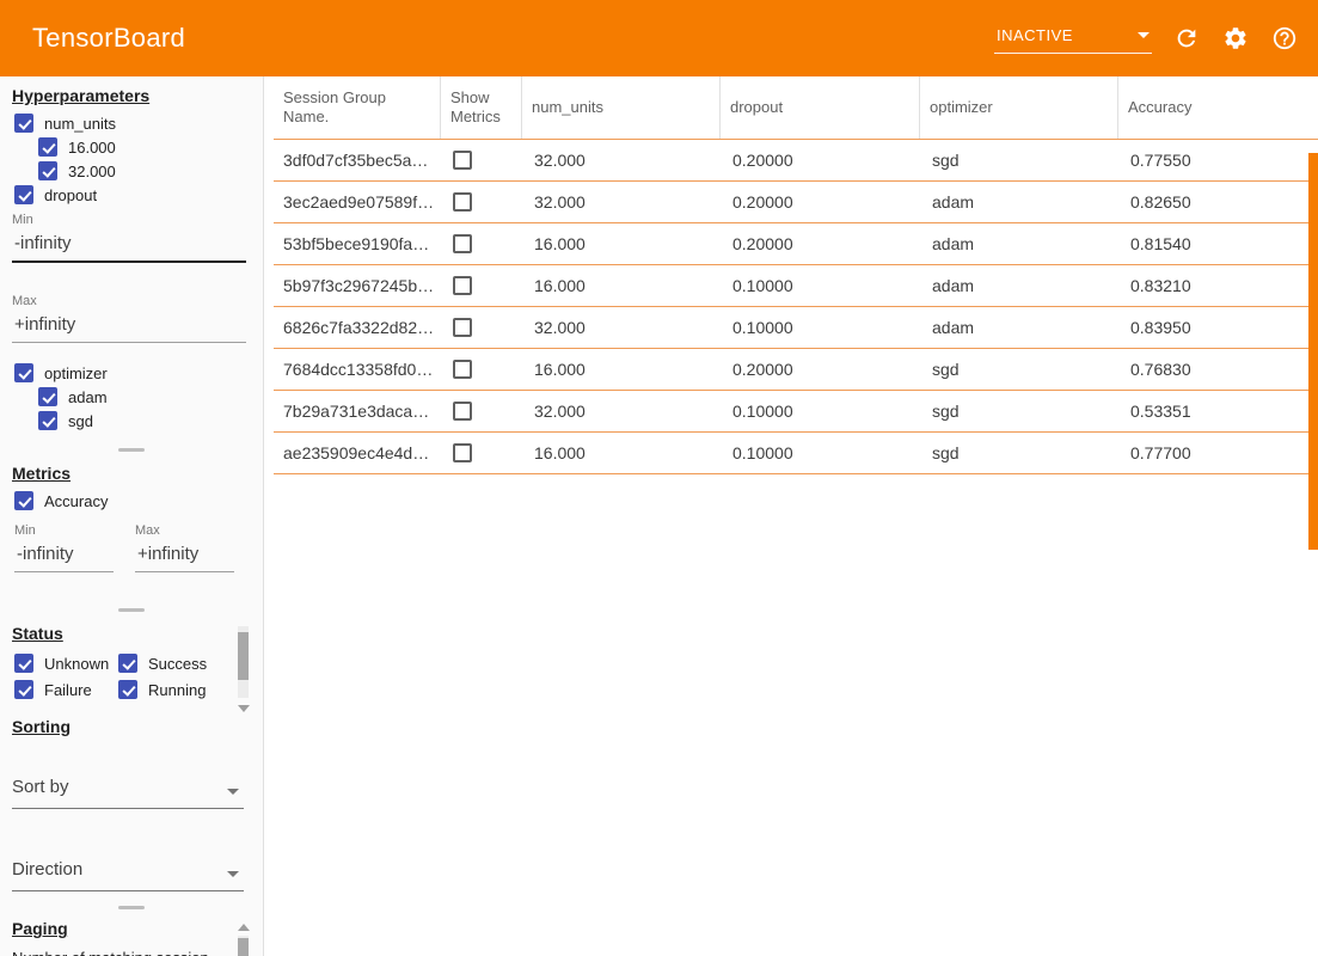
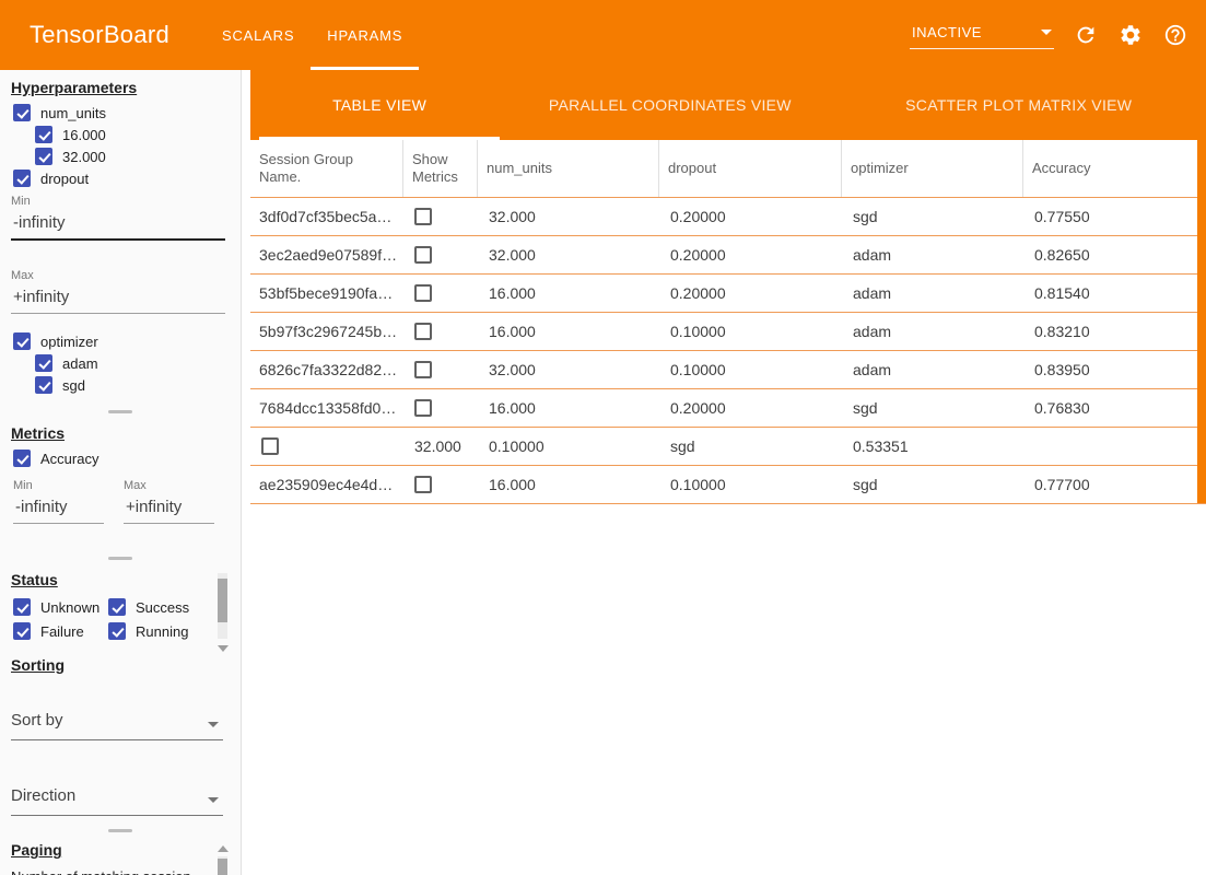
  TensorBoard
+ SCALARS
+ HPARAMS
  INACTIVE
  Hyperparameters
  num_units
  16.000
  32.000
  dropout
  Min
  -infinity
  Max
  +infinity
  optimizer
  adam
  sgd
  Metrics
  Accuracy
  Min
  -infinity
  Max
  +infinity
  Status
  Unknown
  Success
  Failure
  Running
  Sorting
  Sort by
  Direction
  Paging
+ TABLE VIEW
+ PARALLEL COORDINATES VIEW
+ SCATTER PLOT MATRIX VIEW
  Session Group Name.
  Show Metrics
  num_units
  dropout
  optimizer
  Accuracy
  3df0d7cf35bec5a…
  32.000
  0.20000
  sgd
  0.77550
  3ec2aed9e07589f…
  32.000
  0.20000
  adam
  0.82650
  53bf5bece9190fa…
  16.000
  0.20000
  adam
  0.81540
  5b97f3c2967245b…
  16.000
  0.10000
  adam
  0.83210
  6826c7fa3322d82…
  32.000
  0.10000
  adam
  0.83950
  7684dcc13358fd0…
  16.000
  0.20000
  sgd
  0.76830
- 7b29a731e3daca…
  32.000
  0.10000
  sgd
  0.53351
  ae235909ec4e4d…
  16.000
  0.10000
  sgd
  0.77700
